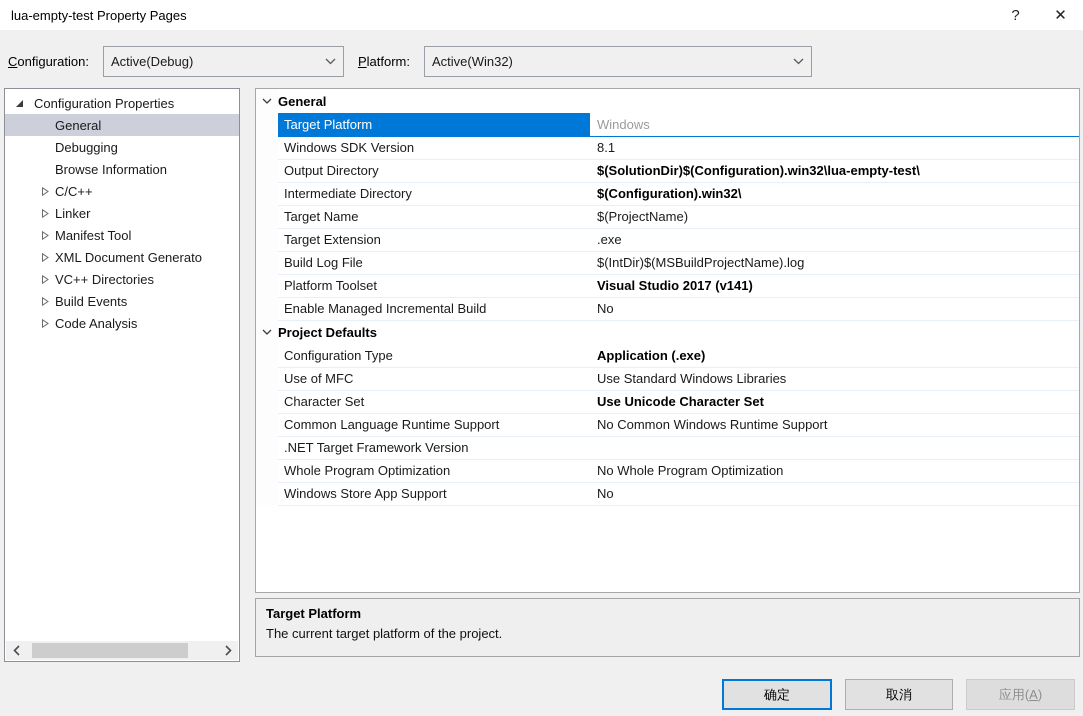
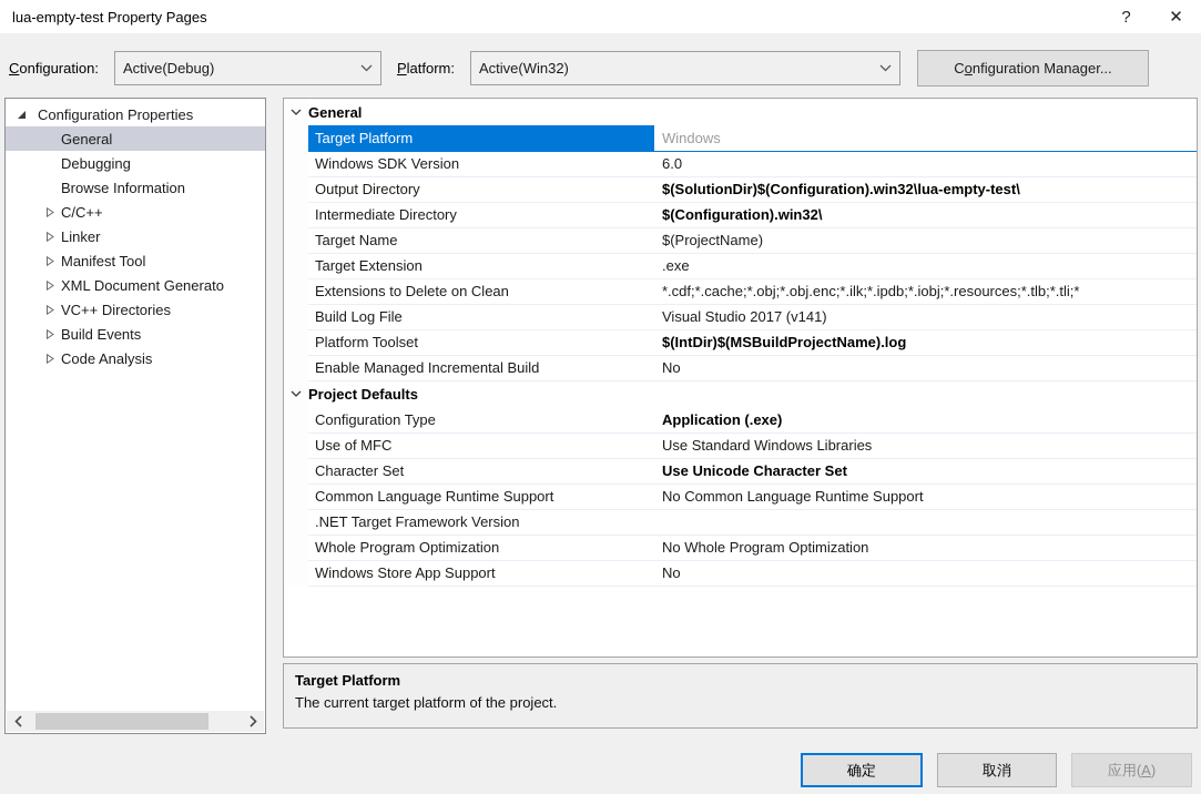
  lua-empty-test Property Pages
  ?
  ✕
  Configuration:
  Active(Debug)
  Platform:
  Active(Win32)
+ Configuration Manager...
  Configuration Properties
  General
  Debugging
  Browse Information
  C/C++
  Linker
  Manifest Tool
  XML Document Generato
  VC++ Directories
  Build Events
  Code Analysis
  General
  Target Platform
  Windows
  Windows SDK Version
- 8.1
+ 6.0
  Output Directory
  $(SolutionDir)$(Configuration).win32\lua-empty-test\
  Intermediate Directory
  $(Configuration).win32\
  Target Name
  $(ProjectName)
  Target Extension
  .exe
+ Extensions to Delete on Clean
+ *.cdf;*.cache;*.obj;*.obj.enc;*.ilk;*.ipdb;*.iobj;*.resources;*.tlb;*.tli;*
  Build Log File
- $(IntDir)$(MSBuildProjectName).log
+ Visual Studio 2017 (v141)
  Platform Toolset
- Visual Studio 2017 (v141)
+ $(IntDir)$(MSBuildProjectName).log
  Enable Managed Incremental Build
  No
  Project Defaults
  Configuration Type
  Application (.exe)
  Use of MFC
  Use Standard Windows Libraries
  Character Set
  Use Unicode Character Set
  Common Language Runtime Support
- No Common Windows Runtime Support
+ No Common Language Runtime Support
  .NET Target Framework Version
  Whole Program Optimization
  No Whole Program Optimization
  Windows Store App Support
  No
  Target Platform
  The current target platform of the project.
  确定
  取消
  应用(A)
